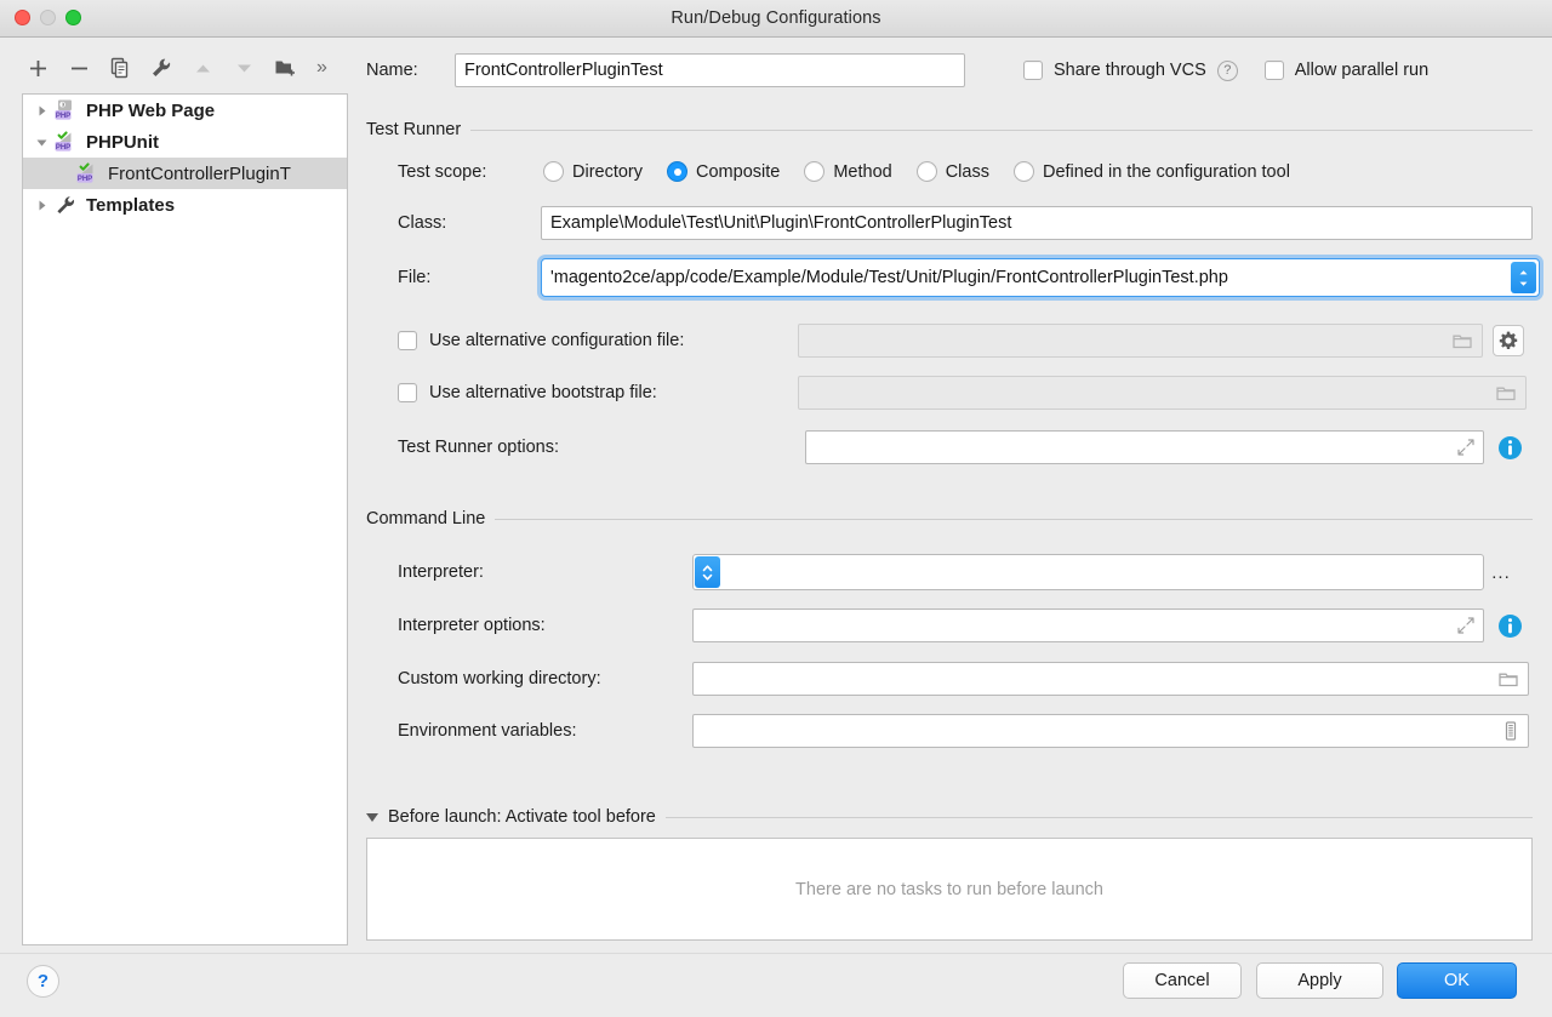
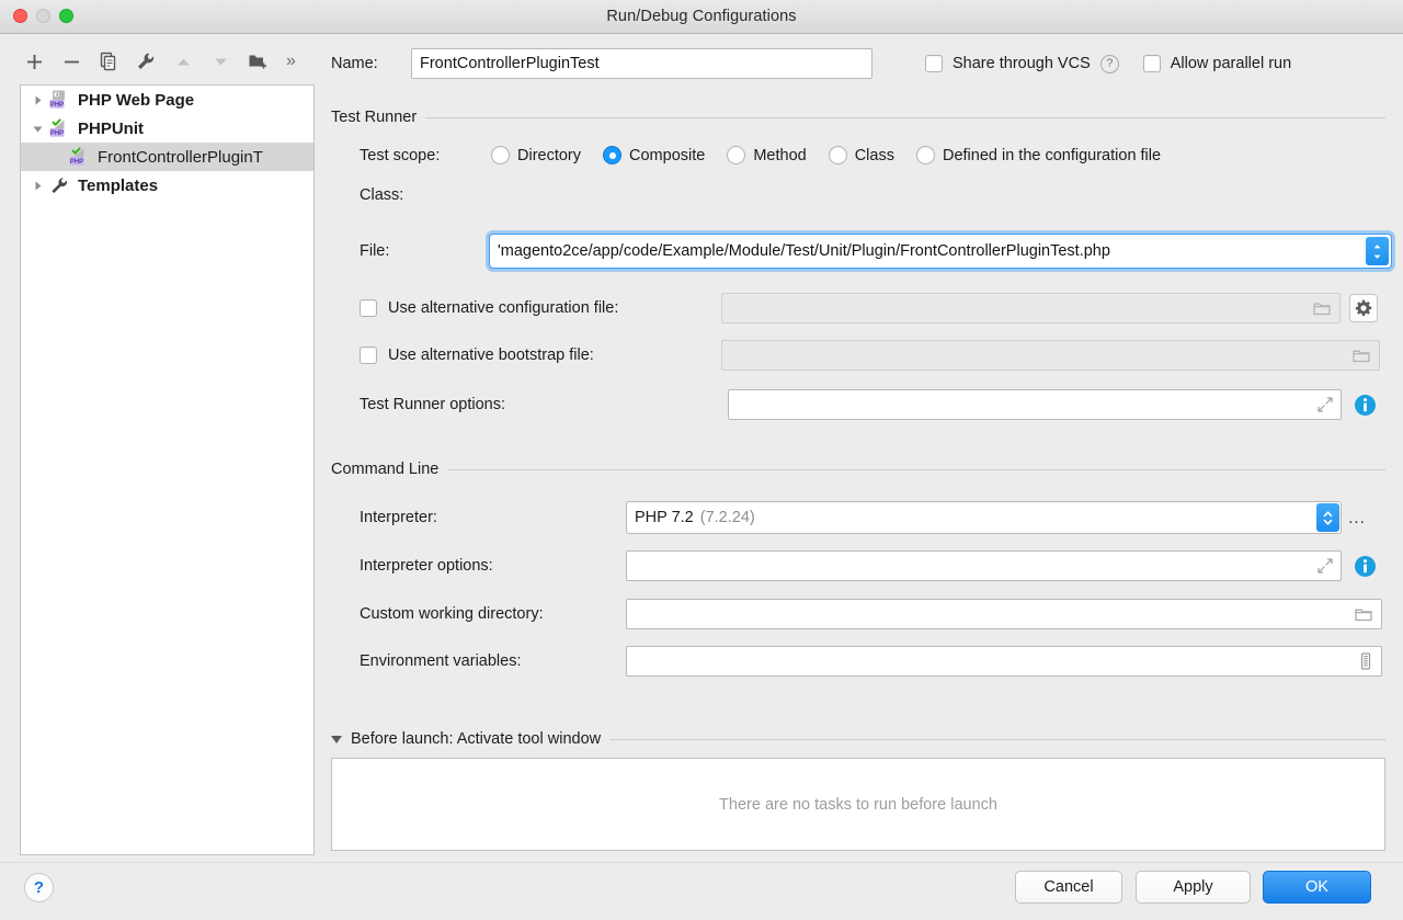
  Run/Debug Configurations
  »
  PHP Web Page
  PHPUnit
  FrontControllerPluginT
  Templates
  Name:
  FrontControllerPluginTest
  Share through VCS
  ?
  Allow parallel run
  Test Runner
  Test scope:
  Directory
  Composite
  Method
  Class
- Defined in the configuration tool
+ Defined in the configuration file
  Class:
- Example\Module\Test\Unit\Plugin\FrontControllerPluginTest
  File:
  'magento2ce/app/code/Example/Module/Test/Unit/Plugin/FrontControllerPluginTest.php
  Use alternative configuration file:
  Use alternative bootstrap file:
  Test Runner options:
  Command Line
  Interpreter:
+ PHP 7.2
+ (7.2.24)
  ...
  Interpreter options:
  Custom working directory:
  Environment variables:
- Before launch: Activate tool before
+ Before launch: Activate tool window
  There are no tasks to run before launch
  ?
  Cancel
  Apply
  OK
